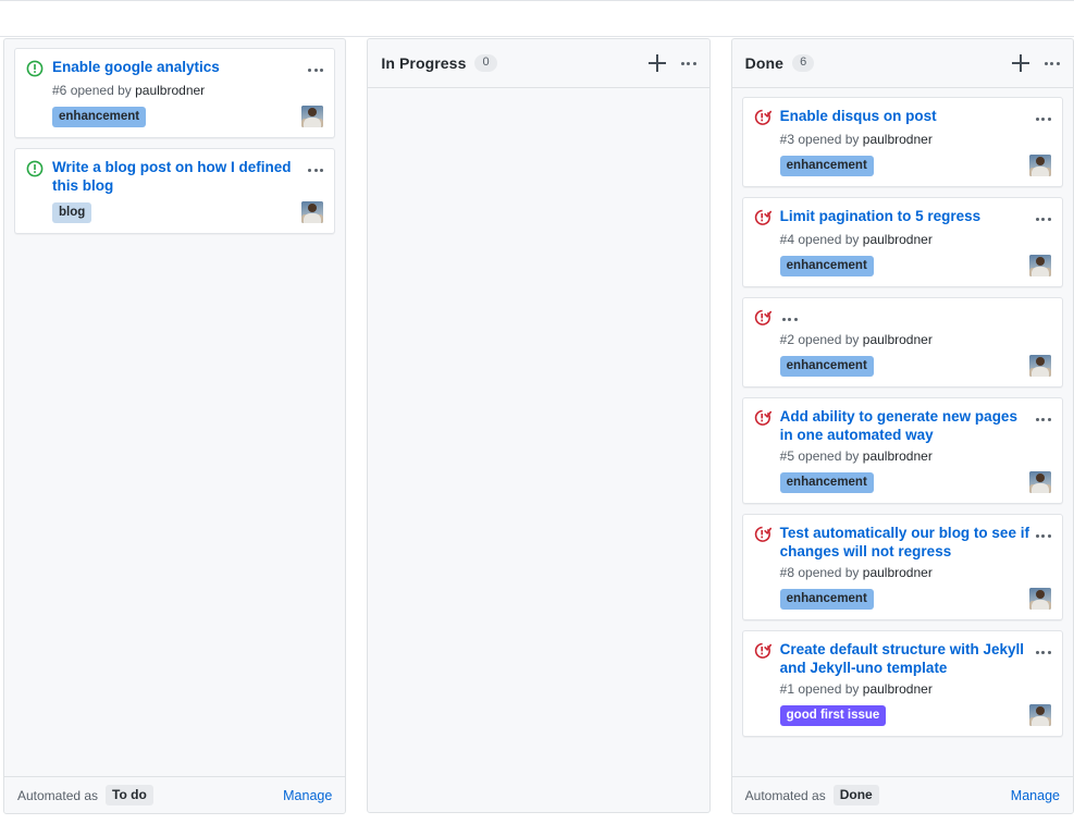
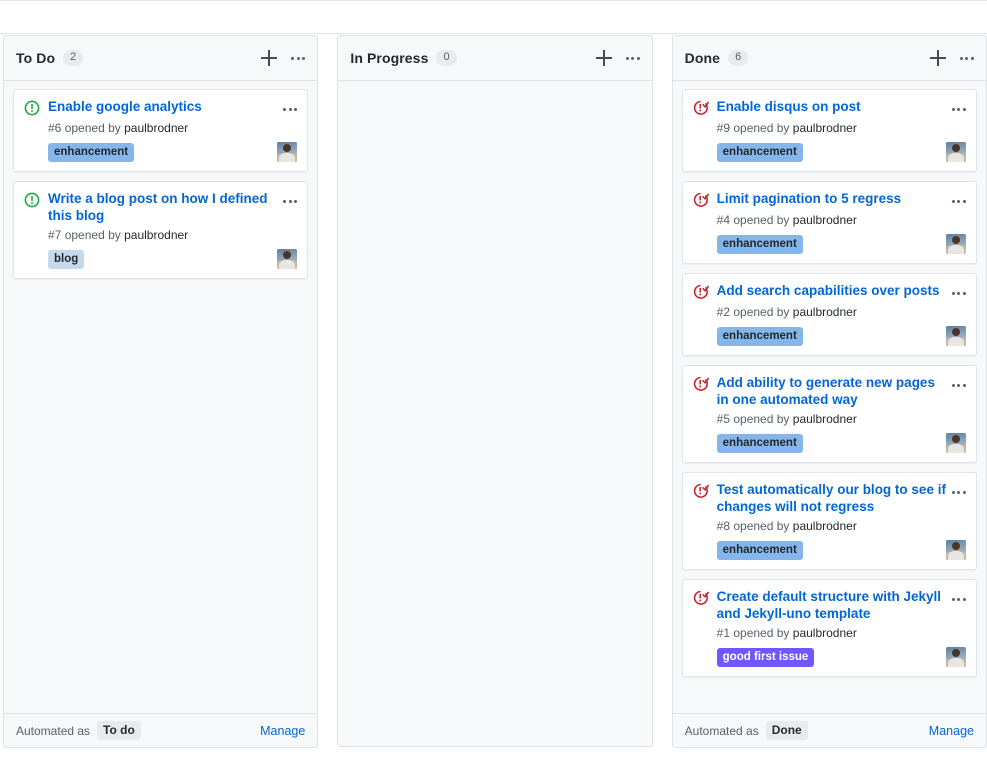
+ To Do
+ 2
  Enable google analytics
  #6 opened by paulbrodner
  enhancement
  Write a blog post on how I defined this blog
+ #7 opened by paulbrodner
  blog
  Automated as
  To do
  Manage
  In Progress
  0
  Done
  6
  Enable disqus on post
- #3 opened by paulbrodner
+ #9 opened by paulbrodner
  enhancement
  Limit pagination to 5 regress
  #4 opened by paulbrodner
  enhancement
+ Add search capabilities over posts
  #2 opened by paulbrodner
  enhancement
  Add ability to generate new pages in one automated way
  #5 opened by paulbrodner
  enhancement
  Test automatically our blog to see if changes will not regress
  #8 opened by paulbrodner
  enhancement
  Create default structure with Jekyll and Jekyll-uno template
  #1 opened by paulbrodner
  good first issue
  Automated as
  Done
  Manage
